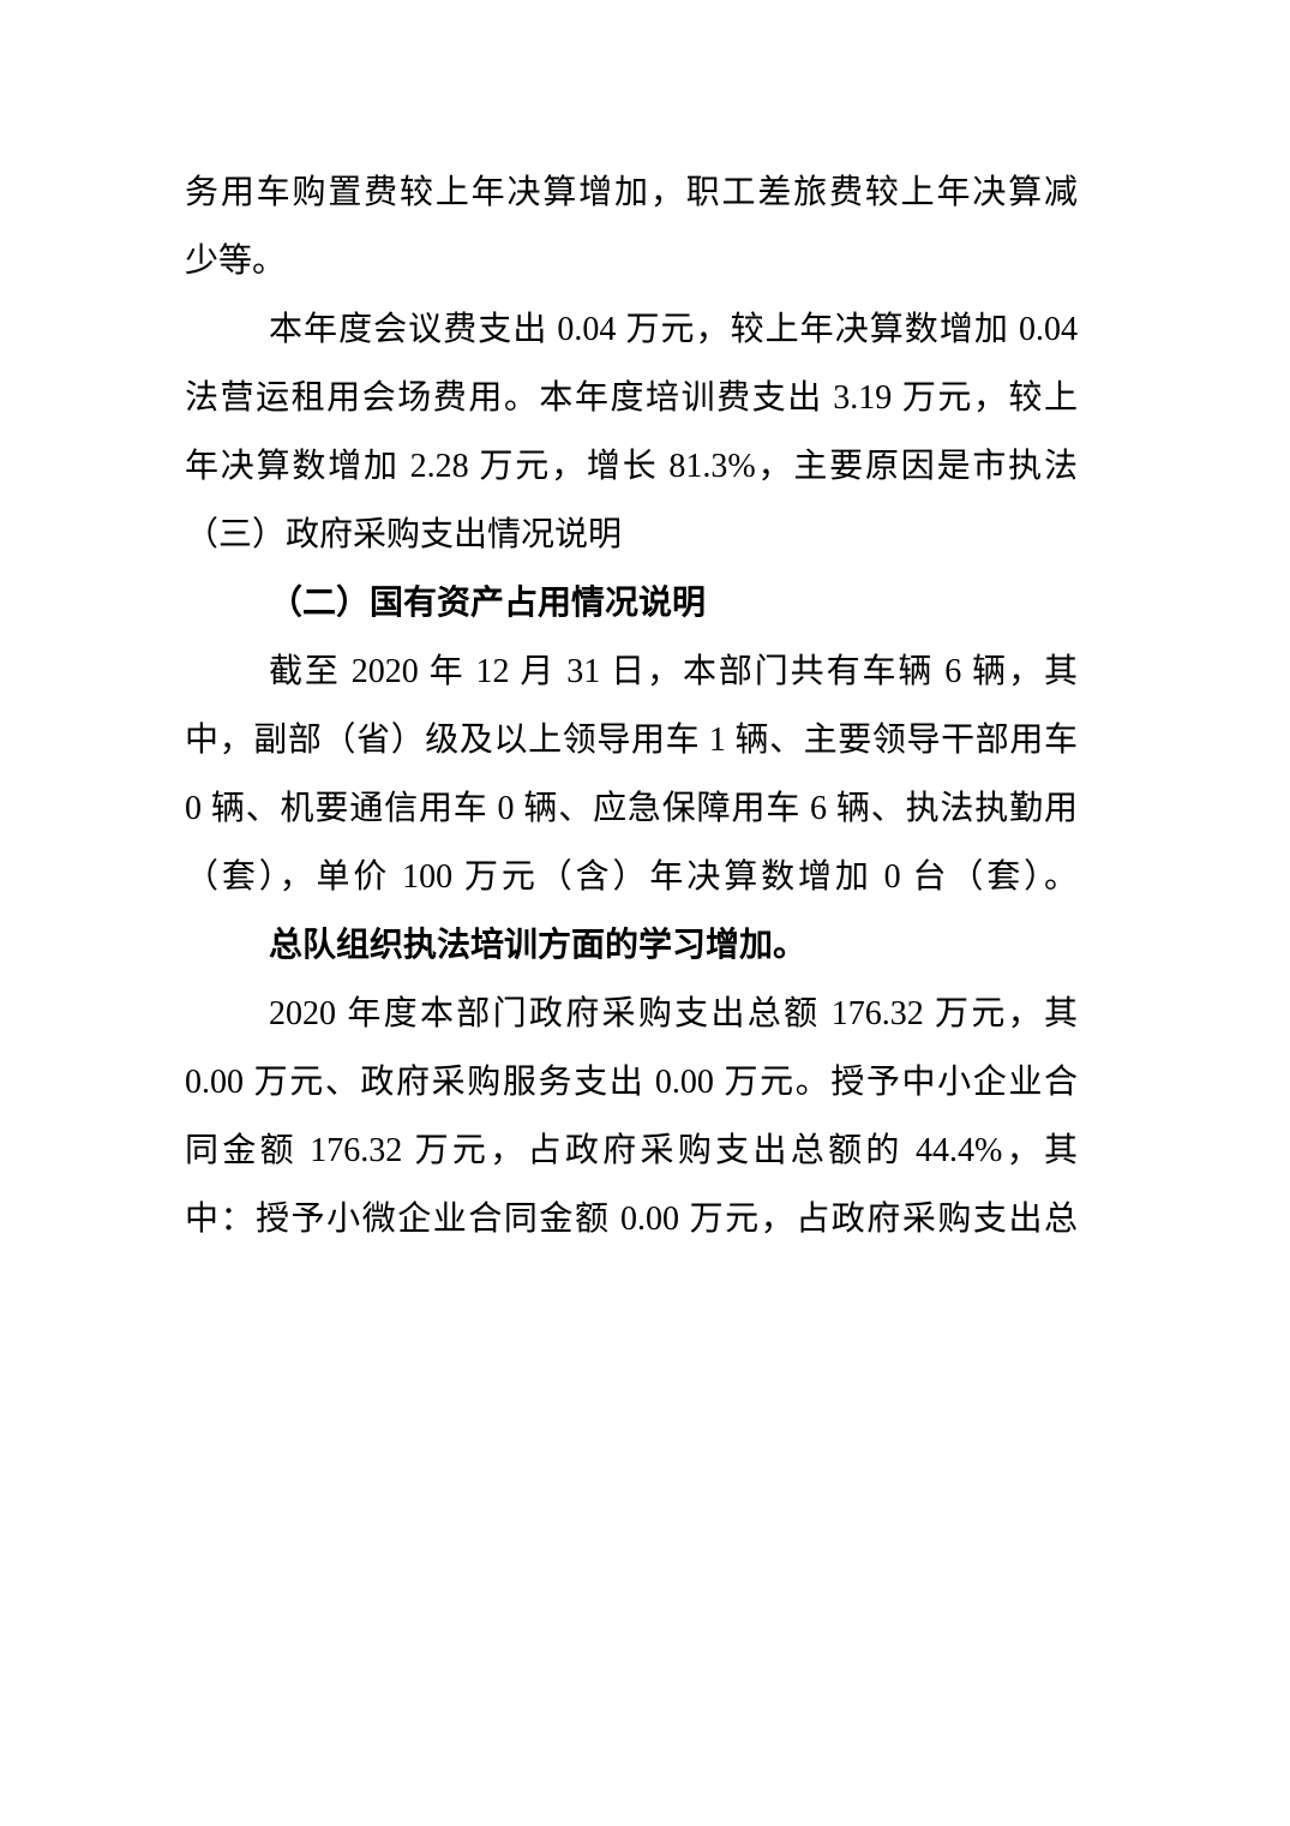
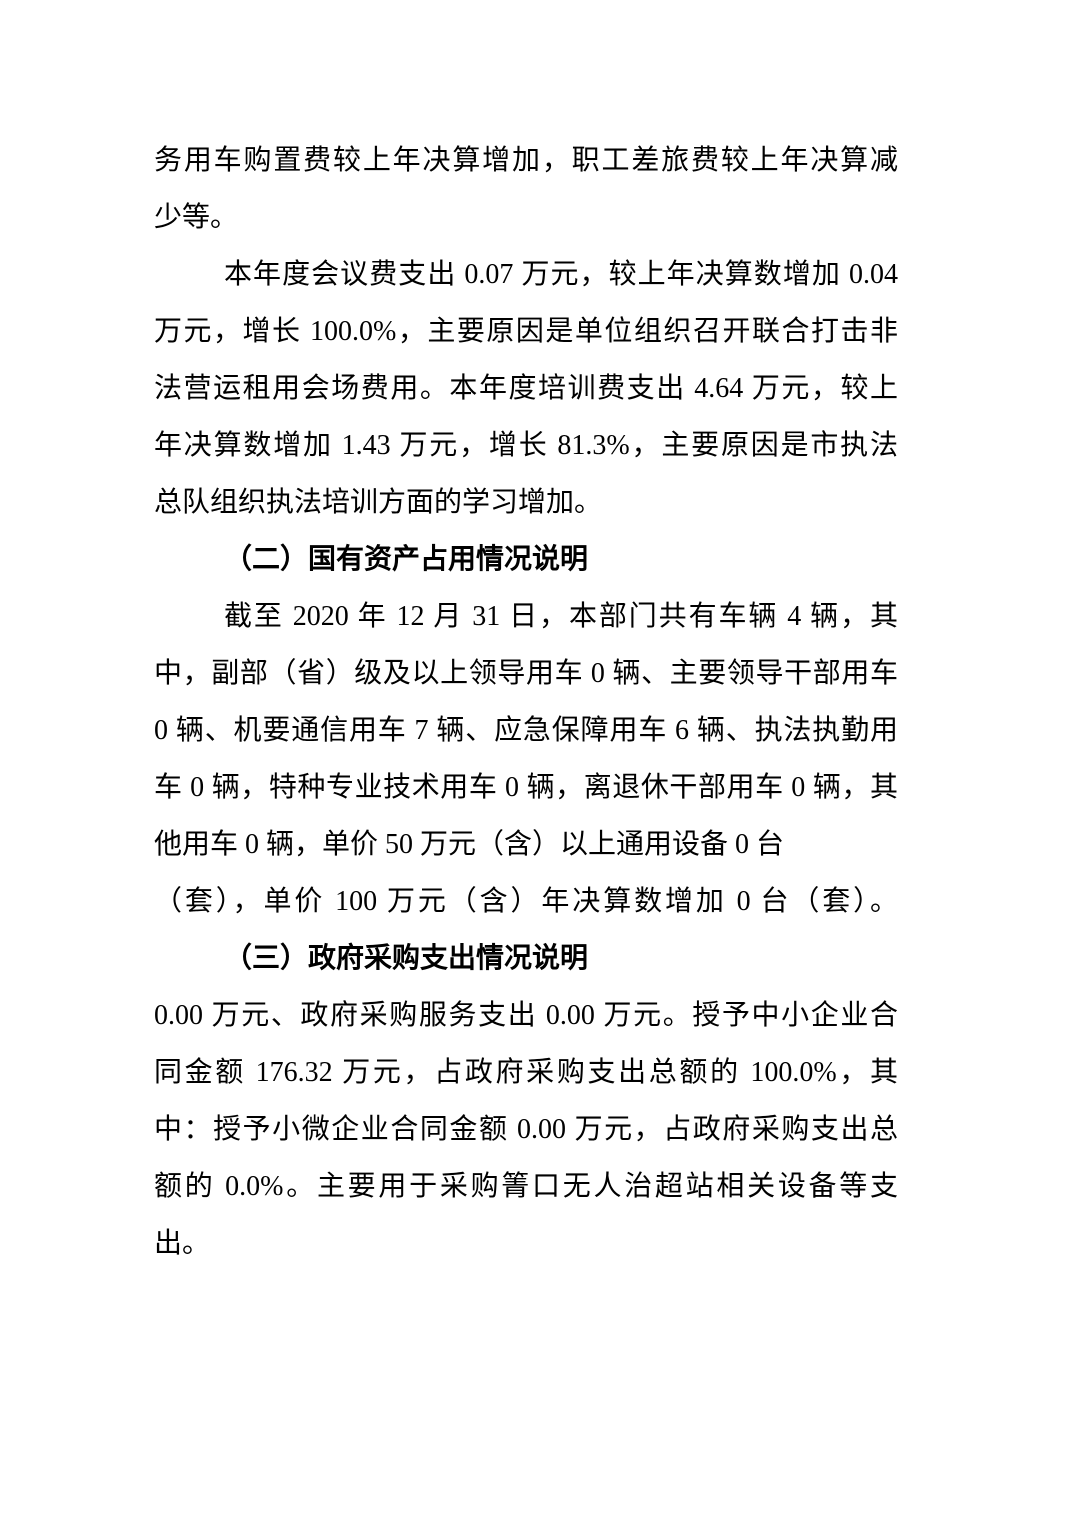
  务用车购置费较上年决算增加，职工差旅费较上年决算减
  少等。
- 本年度会议费支出 0.04 万元，较上年决算数增加 0.04
+ 本年度会议费支出 0.07 万元，较上年决算数增加 0.04
+ 万元，增长 100.0%，主要原因是单位组织召开联合打击非
- 法营运租用会场费用。本年度培训费支出 3.19 万元，较上
+ 法营运租用会场费用。本年度培训费支出 4.64 万元，较上
- 年决算数增加 2.28 万元，增长 81.3%，主要原因是市执法
+ 年决算数增加 1.43 万元，增长 81.3%，主要原因是市执法
- （三）政府采购支出情况说明
+ 总队组织执法培训方面的学习增加。
  （二）国有资产占用情况说明
- 截至 2020 年 12 月 31 日，本部门共有车辆 6 辆，其
+ 截至 2020 年 12 月 31 日，本部门共有车辆 4 辆，其
- 中，副部（省）级及以上领导用车 1 辆、主要领导干部用车
+ 中，副部（省）级及以上领导用车 0 辆、主要领导干部用车
- 0 辆、机要通信用车 0 辆、应急保障用车 6 辆、执法执勤用
+ 0 辆、机要通信用车 7 辆、应急保障用车 6 辆、执法执勤用
+ 车 0 辆，特种专业技术用车 0 辆，离退休干部用车 0 辆，其
+ 他用车 0 辆，单价 50 万元（含）以上通用设备 0 台
  （套），单价 100 万元（含）年决算数增加 0 台（套）。
- 总队组织执法培训方面的学习增加。
+ （三）政府采购支出情况说明
- 2020 年度本部门政府采购支出总额 176.32 万元，其
  0.00 万元、政府采购服务支出 0.00 万元。授予中小企业合
- 同金额 176.32 万元，占政府采购支出总额的 44.4%，其
+ 同金额 176.32 万元，占政府采购支出总额的 100.0%，其
  中：授予小微企业合同金额 0.00 万元，占政府采购支出总
+ 额的 0.0%。主要用于采购箐口无人治超站相关设备等支
+ 出。
